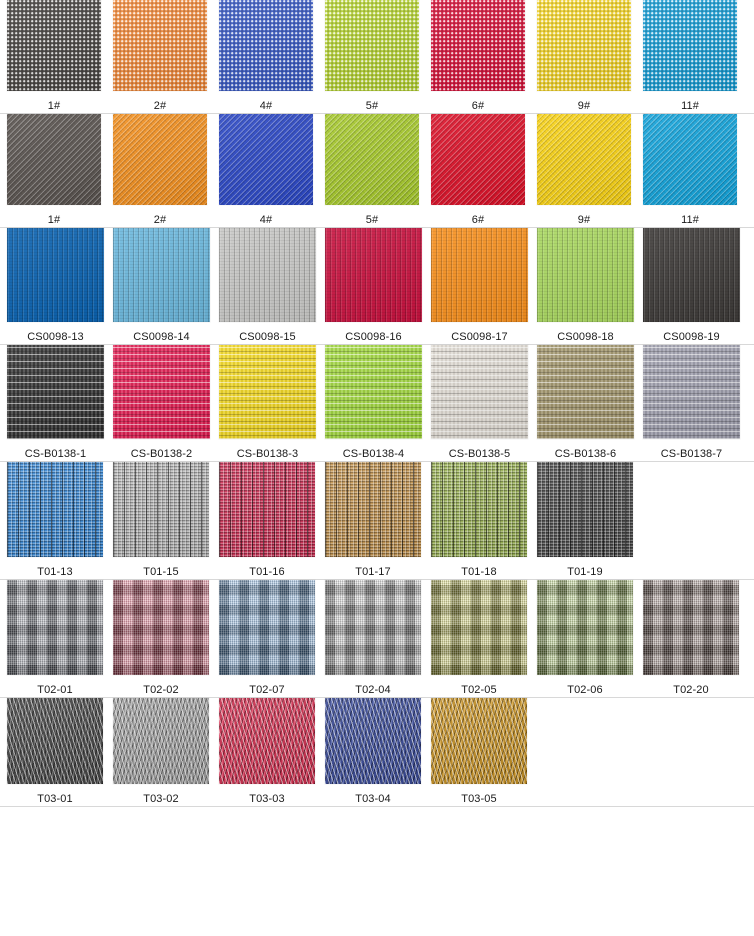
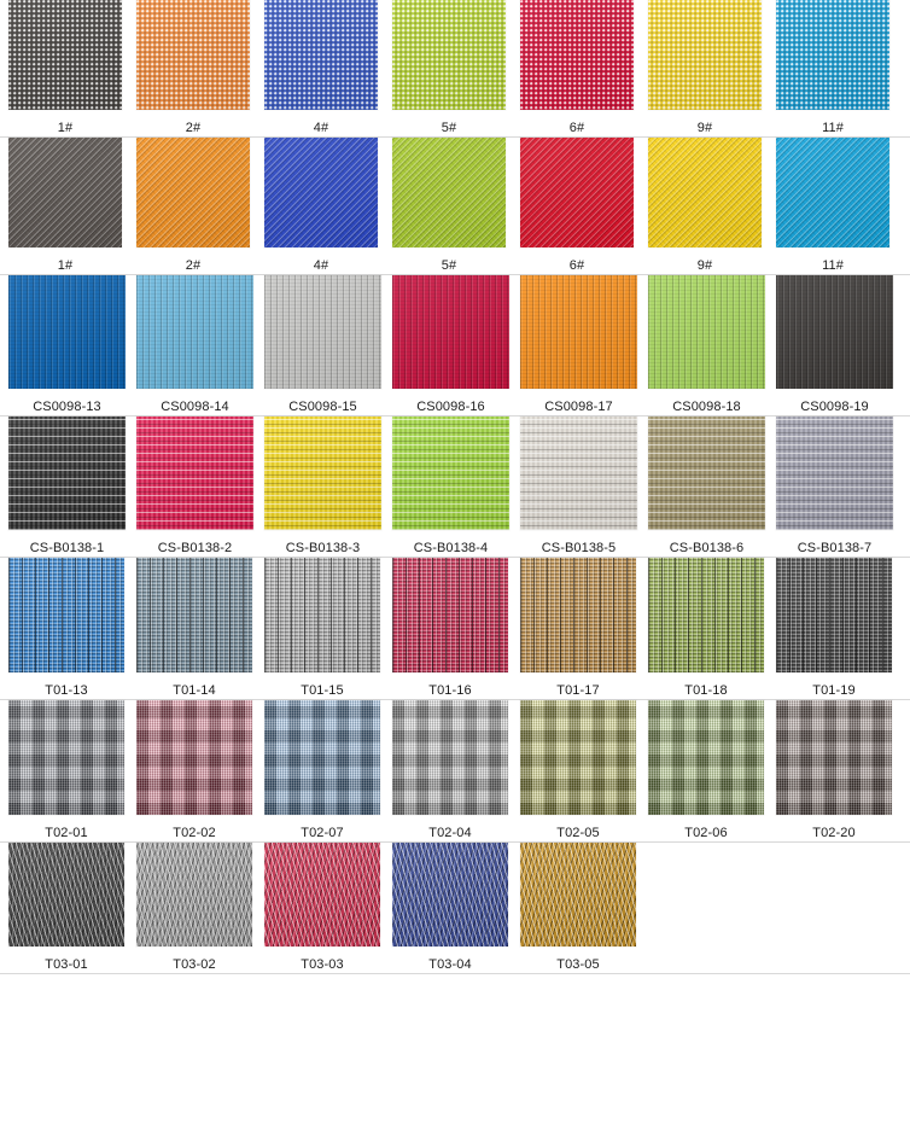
  1#
  2#
  4#
  5#
  6#
  9#
  11#
  1#
  2#
  4#
  5#
  6#
  9#
  11#
  CS0098-13
  CS0098-14
  CS0098-15
  CS0098-16
  CS0098-17
  CS0098-18
  CS0098-19
  CS-B0138-1
  CS-B0138-2
  CS-B0138-3
  CS-B0138-4
  CS-B0138-5
  CS-B0138-6
  CS-B0138-7
  T01-13
+ T01-14
  T01-15
  T01-16
  T01-17
  T01-18
  T01-19
  T02-01
  T02-02
  T02-07
  T02-04
  T02-05
  T02-06
  T02-20
  T03-01
  T03-02
  T03-03
  T03-04
  T03-05
